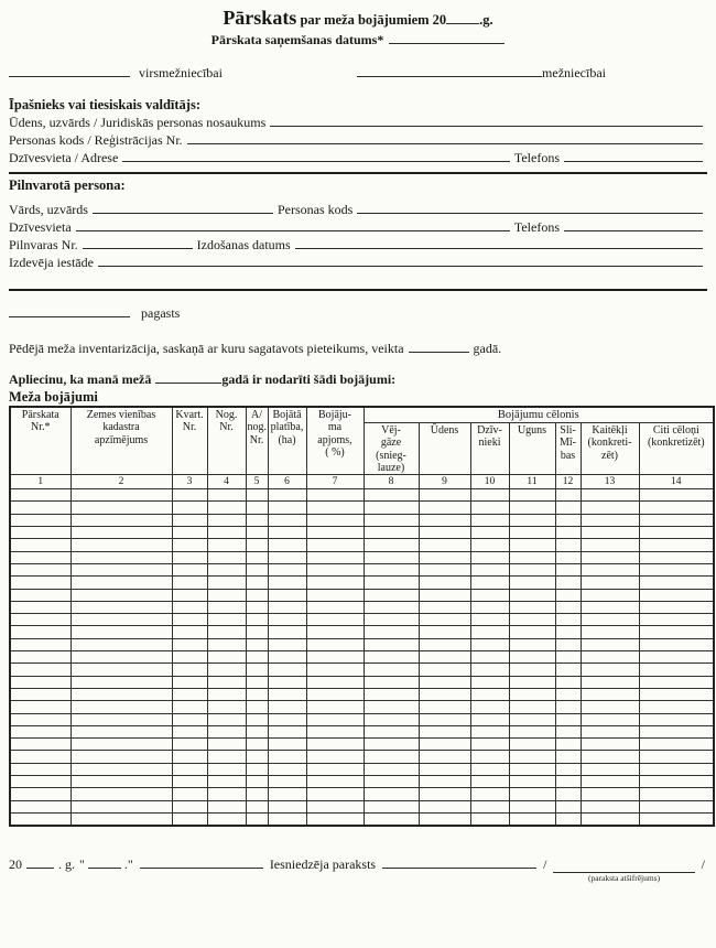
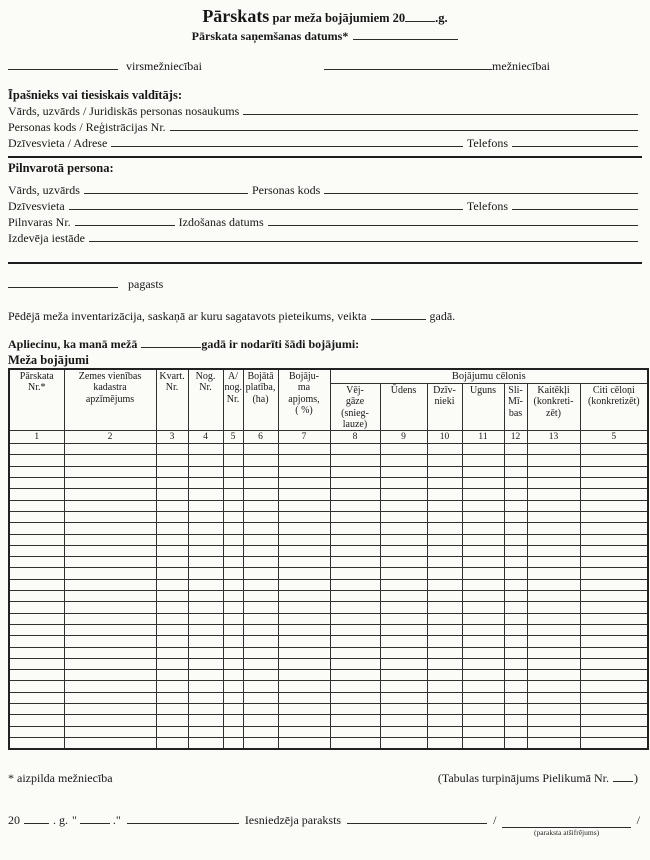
  Pārskats par meža bojājumiem 20 .g.
  Pārskata saņemšanas datums*
  virsmežniecībai
  mežniecībai
  Īpašnieks vai tiesiskais valdītājs:
- Ūdens, uzvārds / Juridiskās personas nosaukums
+ Vārds, uzvārds / Juridiskās personas nosaukums
  Personas kods / Reģistrācijas Nr.
  Dzīvesvieta / Adrese
  Telefons
  Pilnvarotā persona:
  Vārds, uzvārds
  Personas kods
  Dzīvesvieta
  Telefons
  Pilnvaras Nr.
  Izdošanas datums
  Izdevēja iestāde
  pagasts
  Pēdējā meža inventarizācija, saskaņā ar kuru sagatavots pieteikums, veikta
  gadā.
  Apliecinu, ka manā mežā
  gadā ir nodarīti šādi bojājumi:
  Meža bojājumi
  Pārskata Nr.*	Zemes vienības kadastra apzīmējums	Kvart. Nr.	Nog. Nr.	A/ nog. Nr.	Bojātā platība, (ha)	Bojāju- ma apjoms, ( %)	Bojājumu cēlonis
  Vēj- gāze (snieg- lauze)	Ūdens	Dzīv- nieki	Uguns	Sli- Mī- bas	Kaitēkļi (konkreti- zēt)	Citi cēloņi (konkretizēt)
- 1	2	3	4	5	6	7	8	9	10	11	12	13	14
+ 1	2	3	4	5	6	7	8	9	10	11	12	13	5
+ * aizpilda mežniecība
+ (Tabulas turpinājums Pielikumā Nr. )
  20
  . g.
  "
  ."
  Iesniedzēja paraksts
  /
  (paraksta atšifrējums)
  /
